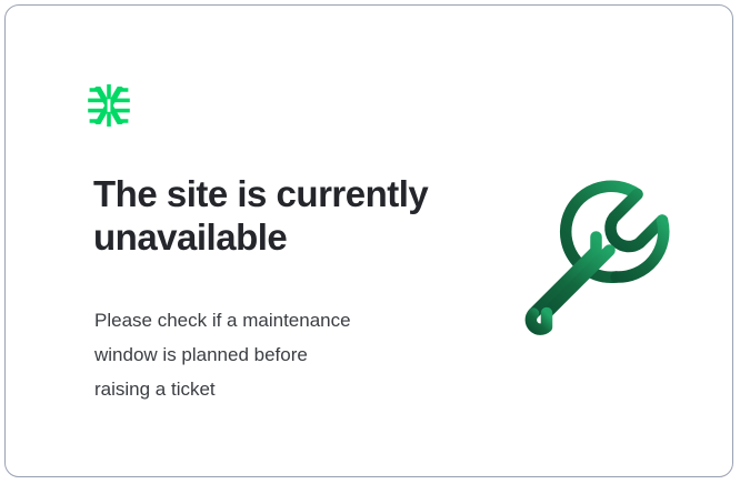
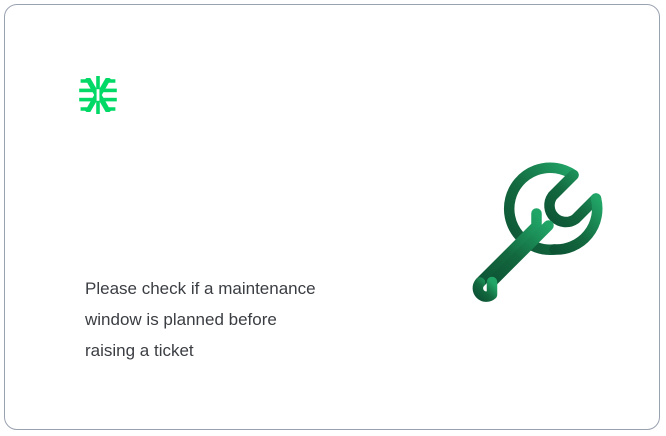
- The site is currently unavailable
  Please check if a maintenance
  window is planned before
  raising a ticket
